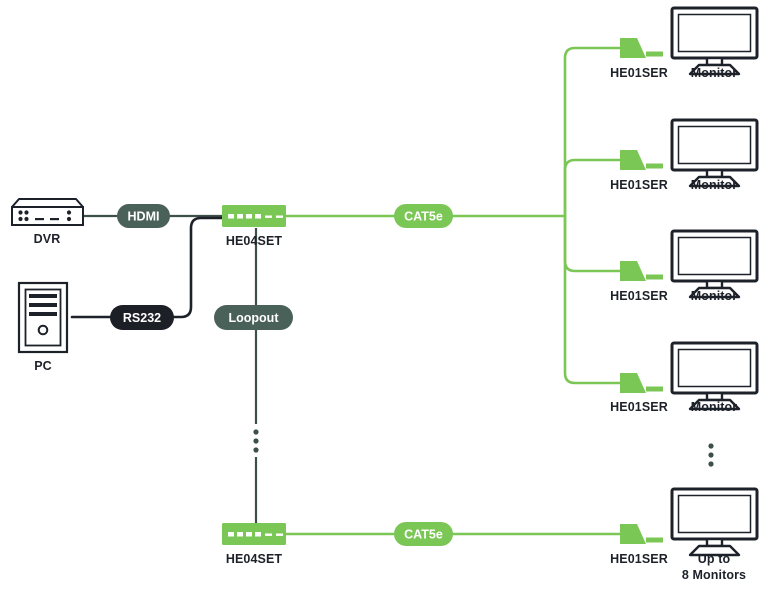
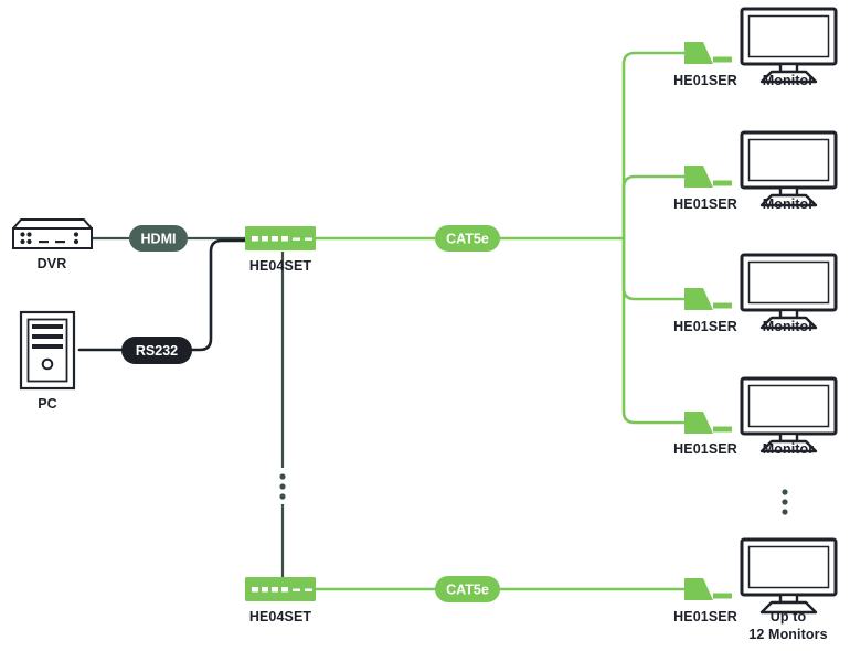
  DVR
  PC
  HDMI
  RS232
- Loopout
  HE04SET
  HE04SET
  CAT5e
  CAT5e
  HE01SER
  HE01SER
  HE01SER
  HE01SER
  HE01SER
  Monitor
  Monitor
  Monitor
  Monitor
  Up to
- 8 Monitors
+ 12 Monitors
